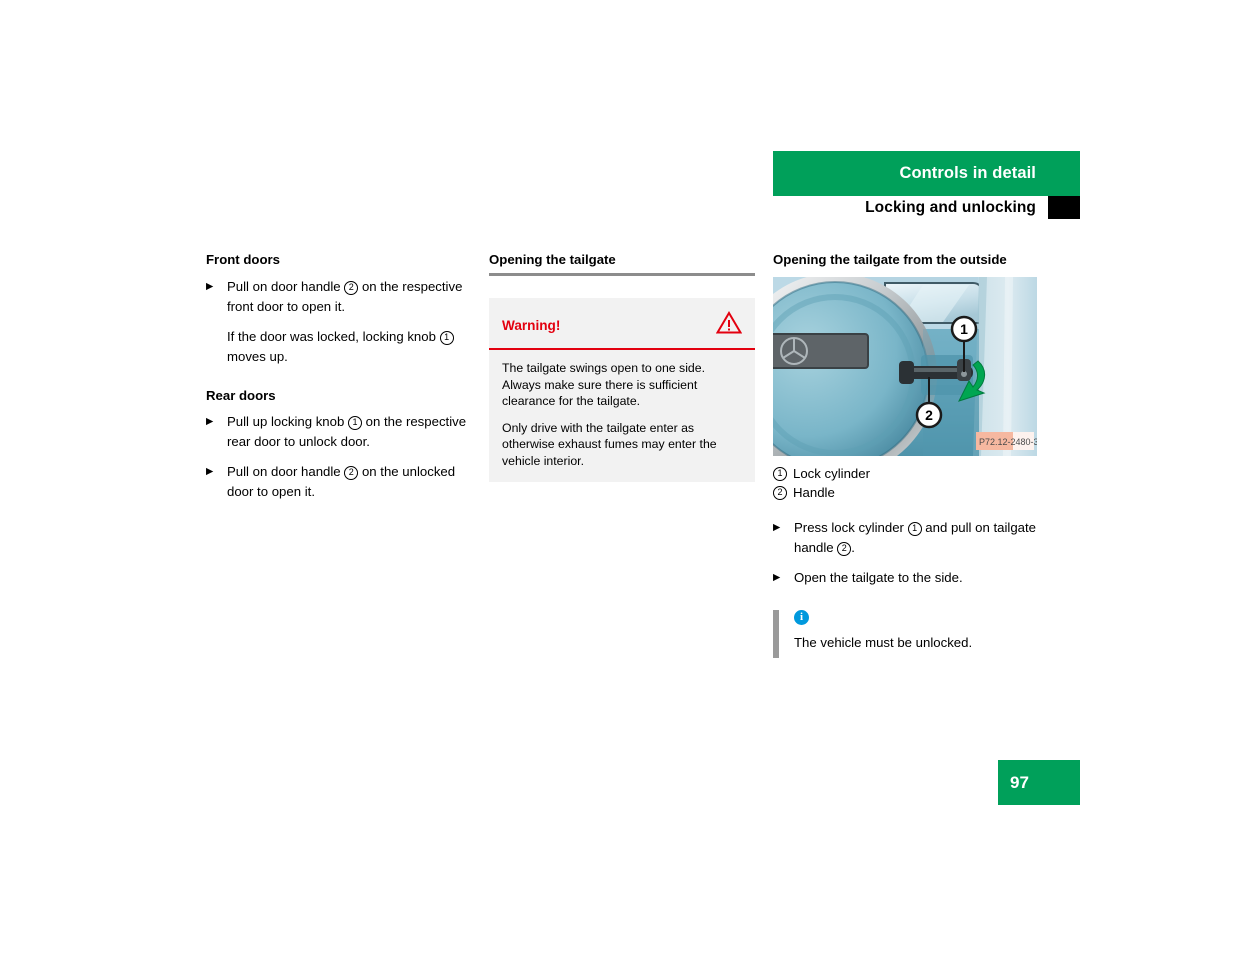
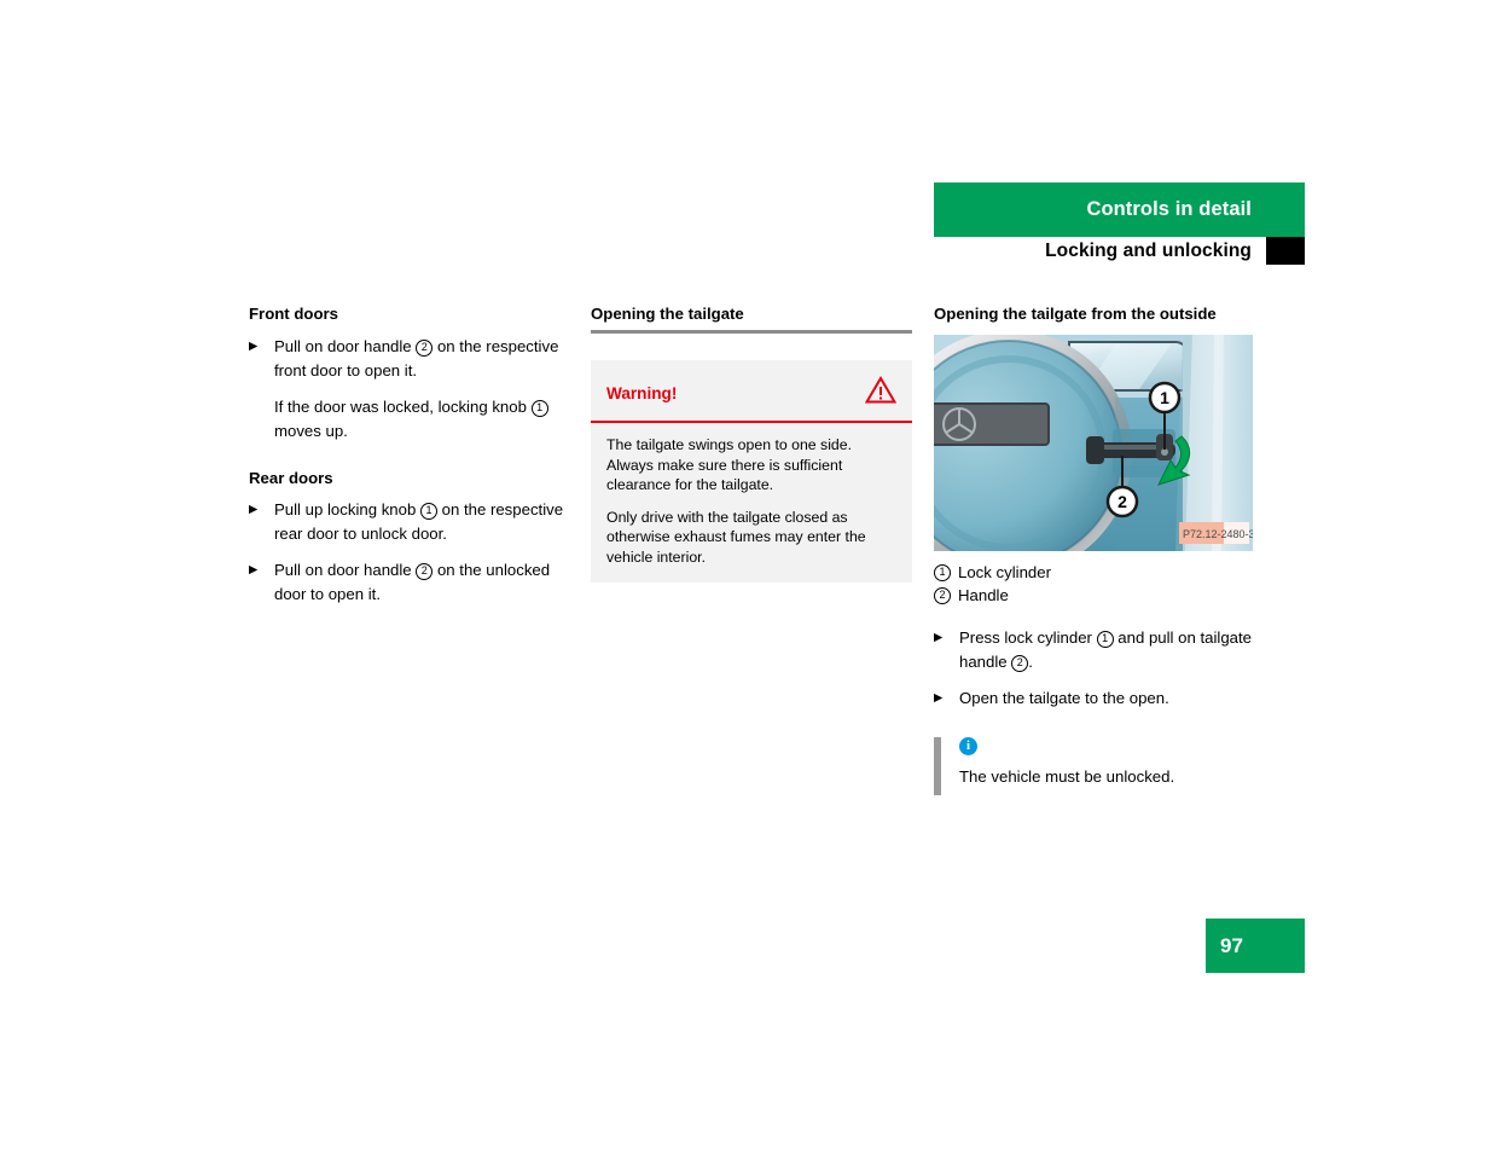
  Controls in detail
  Locking and unlocking
  Front doors
  ▶
  Pull on door handle 2 on the respective front door to open it.
  If the door was locked, locking knob 1 moves up.
  Rear doors
  ▶
  Pull up locking knob 1 on the respective rear door to unlock door.
  ▶
  Pull on door handle 2 on the unlocked door to open it.
  Opening the tailgate
  Warning!
  The tailgate swings open to one side. Always make sure there is sufficient clearance for the tailgate.
- Only drive with the tailgate enter as otherwise exhaust fumes may enter the vehicle interior.
+ Only drive with the tailgate closed as otherwise exhaust fumes may enter the vehicle interior.
  Opening the tailgate from the outside
  1
  2
  P72.12-2480-3
  1
  Lock cylinder
  2
  Handle
  ▶
  Press lock cylinder 1 and pull on tailgate handle 2 .
  ▶
- Open the tailgate to the side.
+ Open the tailgate to the open.
  i
  The vehicle must be unlocked.
  97
